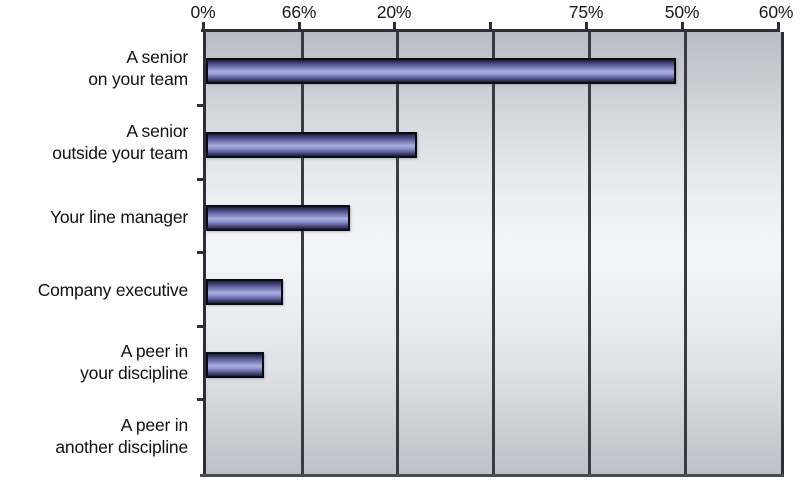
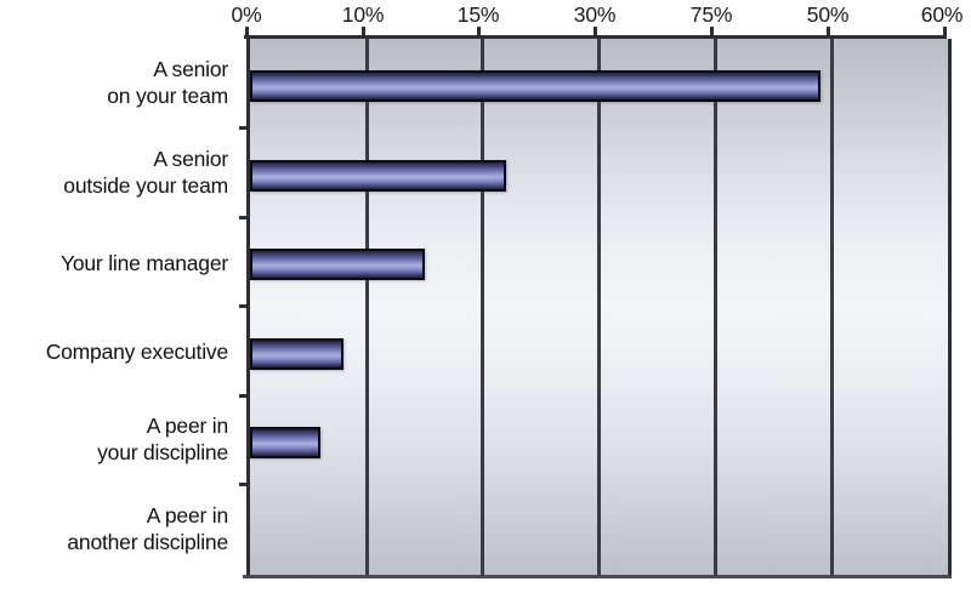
  0%
- 66%
+ 10%
- 20%
+ 15%
+ 30%
  75%
  50%
  60%
  A senior
  on your team
  A senior
  outside your team
  Your line manager
  Company executive
  A peer in
  your discipline
  A peer in
  another discipline
